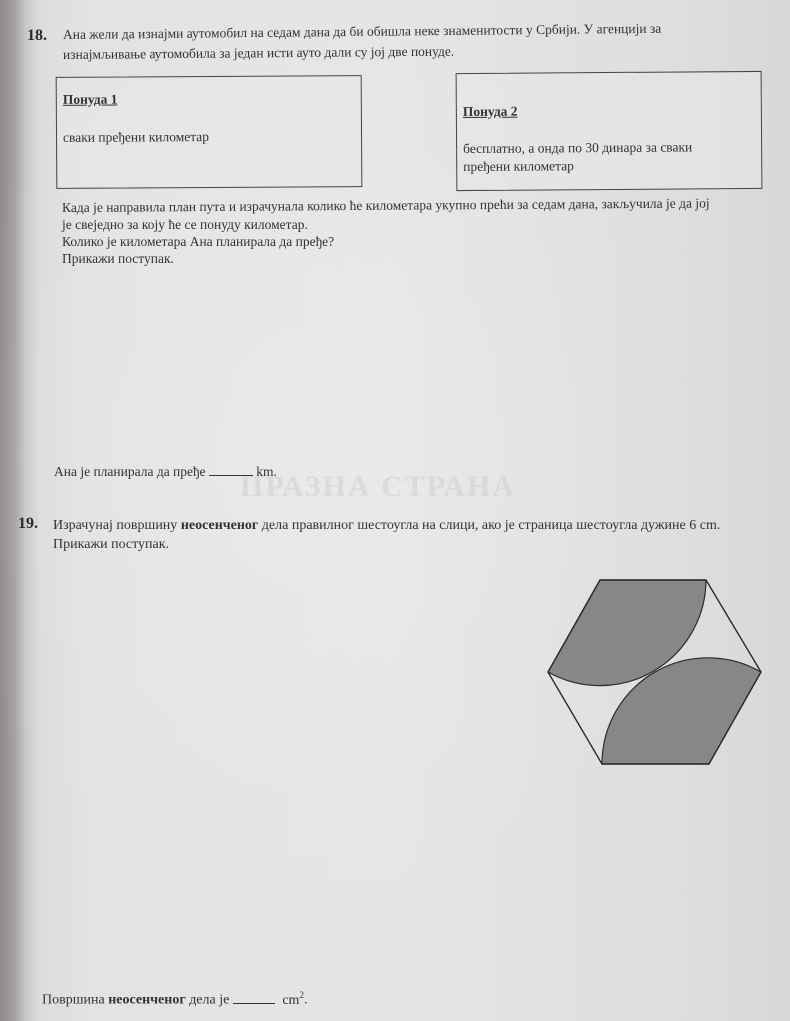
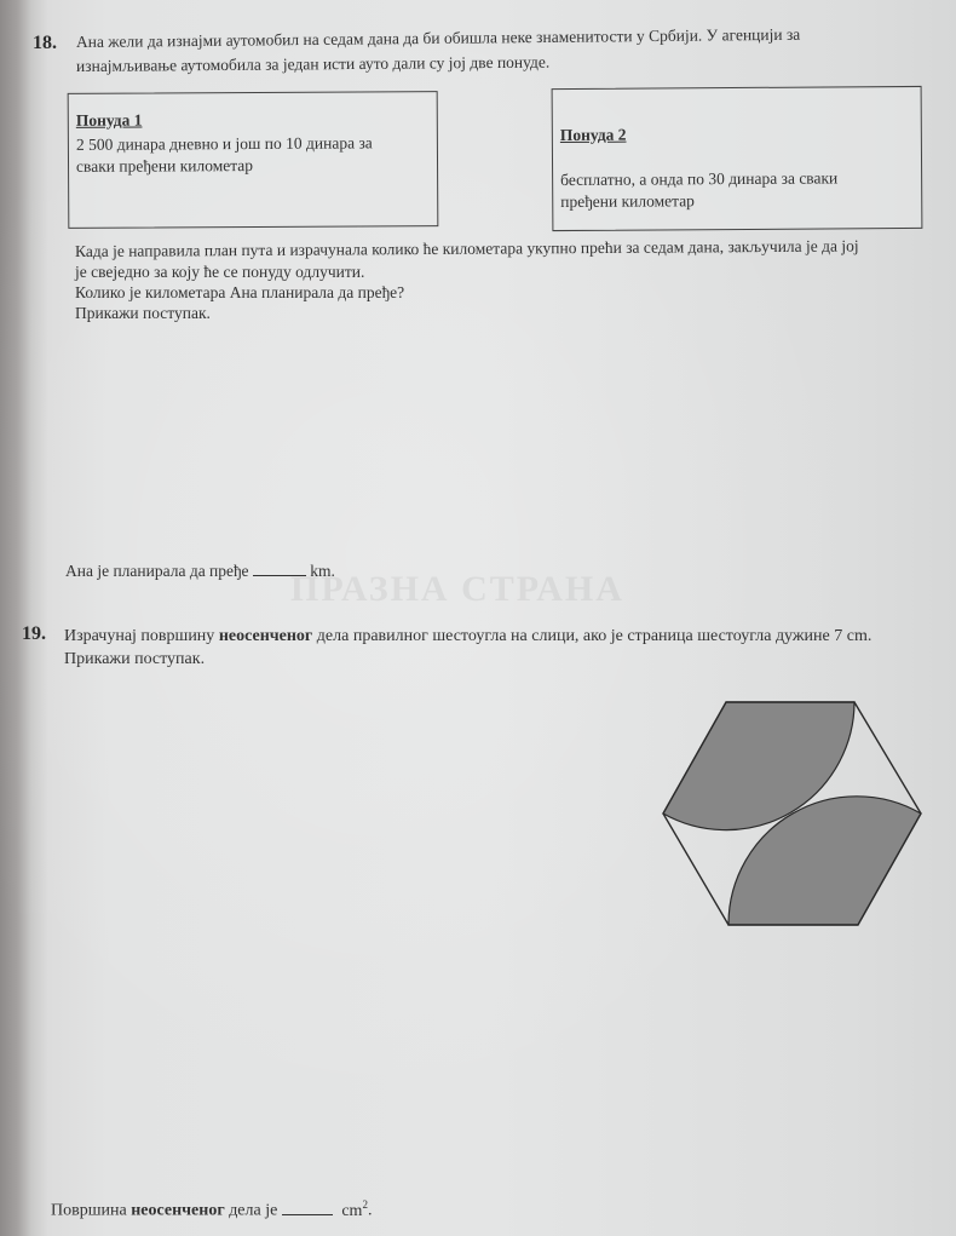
  18.
  Ана жели да изнајми аутомобил на седам дана да би обишла неке знаменитости у Србији. У агенцији за
  изнајмљивање аутомобила за један исти ауто дали су јој две понуде.
  Понуда 1
+ 2 500 динара дневно и још по 10 динара за
  сваки пређени километар
  Понуда 2
  бесплатно, а онда по 30 динара за сваки
  пређени километар
  Када је направила план пута и израчунала колико ће километара укупно прећи за седам дана, закључила је да јој
- је свеједно за коју ће се понуду километар.
+ је свеједно за коју ће се понуду одлучити.
  Колико је километара Ана планирала да пређе?
  Прикажи поступак.
  Ана је планирала да пређе km.
  ПРАЗНА СТРАНА
  19.
- Израчунај површину неосенченог дела правилног шестоугла на слици, ако је страница шестоугла дужине 6 cm.
+ Израчунај површину неосенченог дела правилног шестоугла на слици, ако је страница шестоугла дужине 7 cm.
  Прикажи поступак.
  Површина неосенченог дела је cm2.
